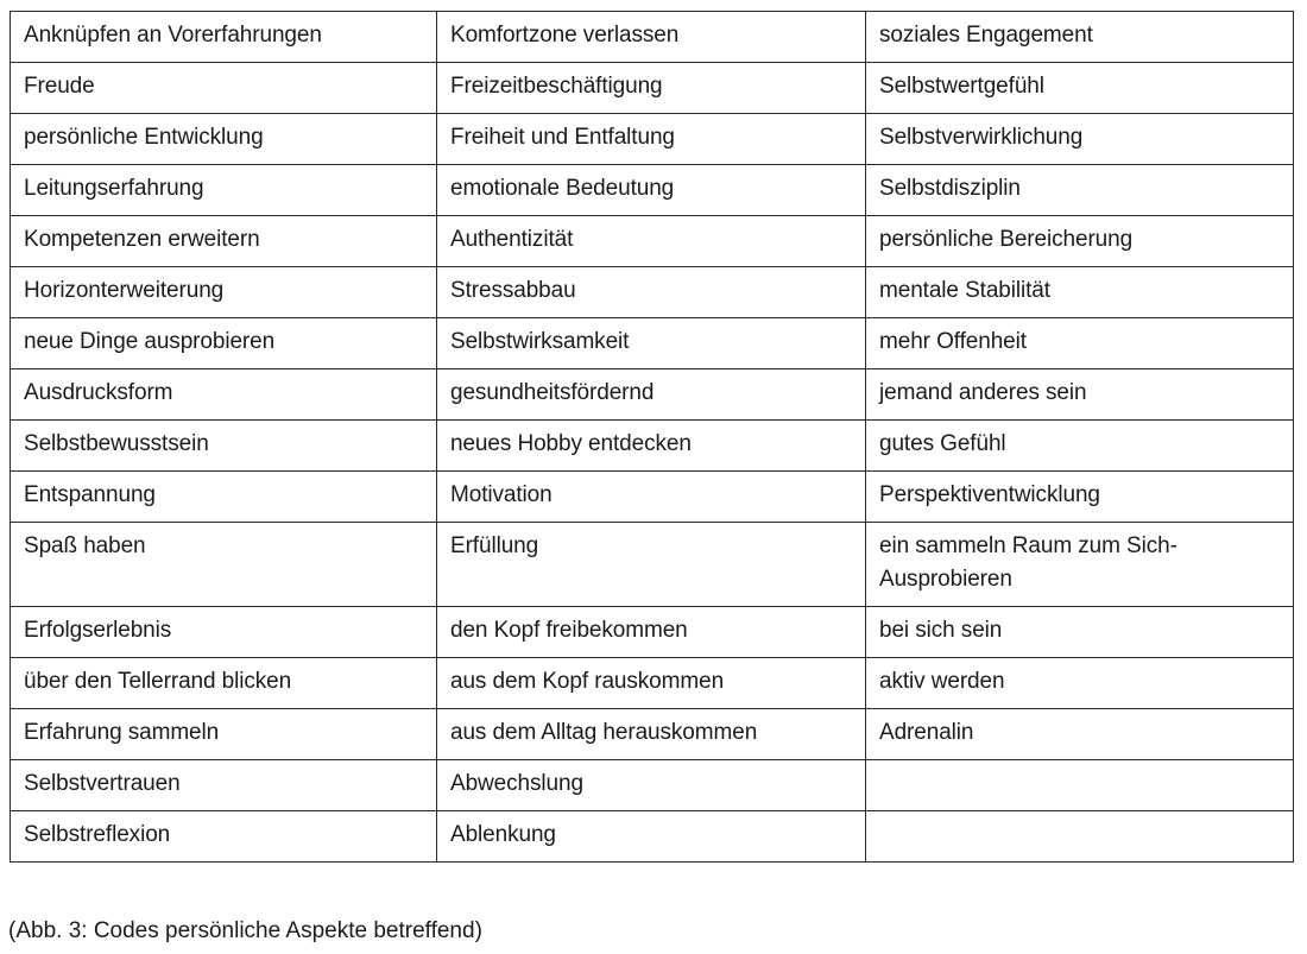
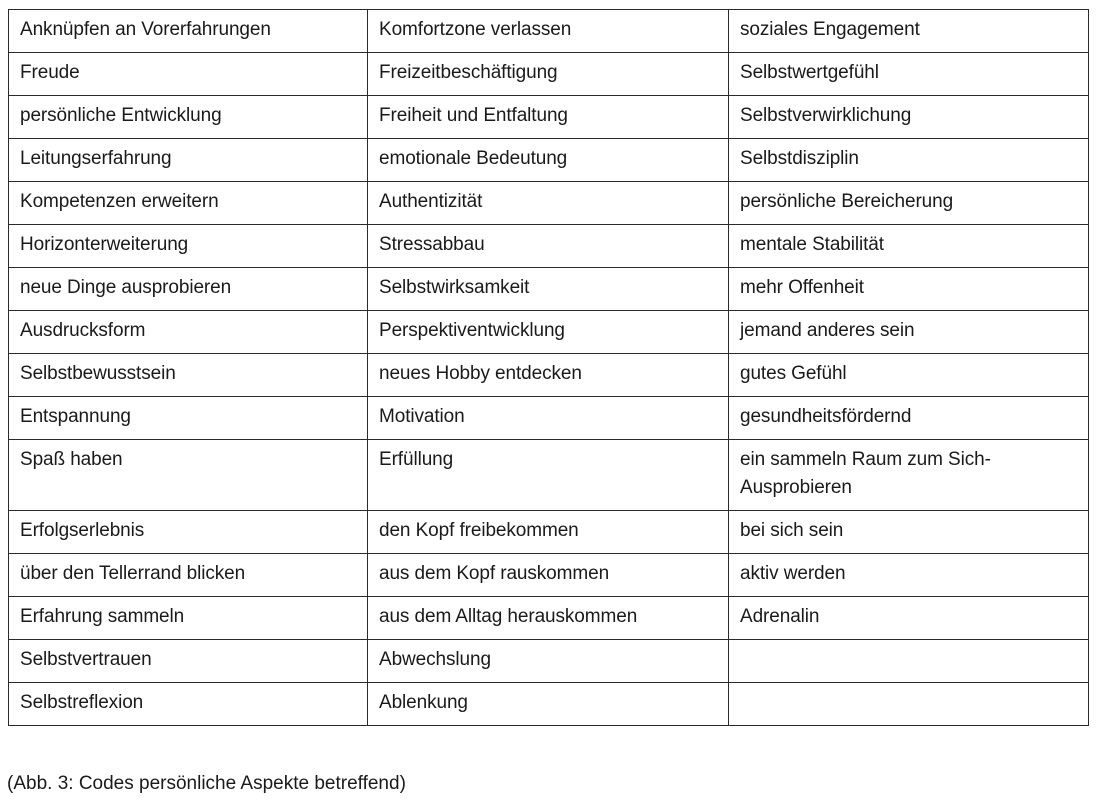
  Anknüpfen an Vorerfahrungen	Komfortzone verlassen	soziales Engagement
  Freude	Freizeitbeschäftigung	Selbstwertgefühl
  persönliche Entwicklung	Freiheit und Entfaltung	Selbstverwirklichung
  Leitungserfahrung	emotionale Bedeutung	Selbstdisziplin
  Kompetenzen erweitern	Authentizität	persönliche Bereicherung
  Horizonterweiterung	Stressabbau	mentale Stabilität
  neue Dinge ausprobieren	Selbstwirksamkeit	mehr Offenheit
- Ausdrucksform	gesundheitsfördernd	jemand anderes sein
+ Ausdrucksform	Perspektiventwicklung	jemand anderes sein
  Selbstbewusstsein	neues Hobby entdecken	gutes Gefühl
- Entspannung	Motivation	Perspektiventwicklung
+ Entspannung	Motivation	gesundheitsfördernd
  Spaß haben	Erfüllung	ein sammeln Raum zum Sich-Ausprobieren
  Erfolgserlebnis	den Kopf freibekommen	bei sich sein
  über den Tellerrand blicken	aus dem Kopf rauskommen	aktiv werden
  Erfahrung sammeln	aus dem Alltag herauskommen	Adrenalin
  Selbstvertrauen	Abwechslung
  Selbstreflexion	Ablenkung
  (Abb. 3: Codes persönliche Aspekte betreffend)
